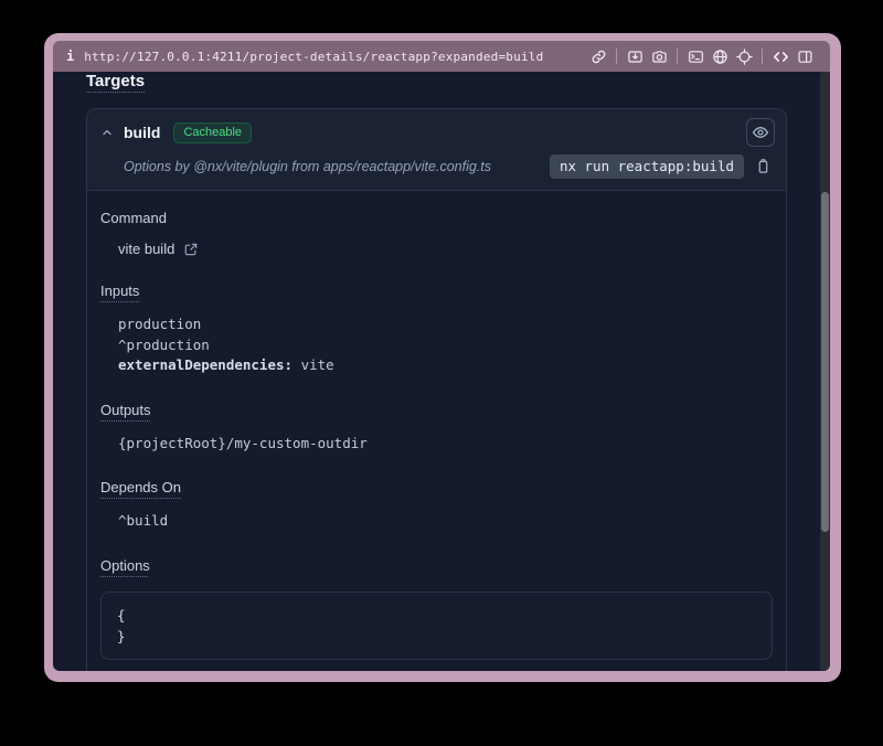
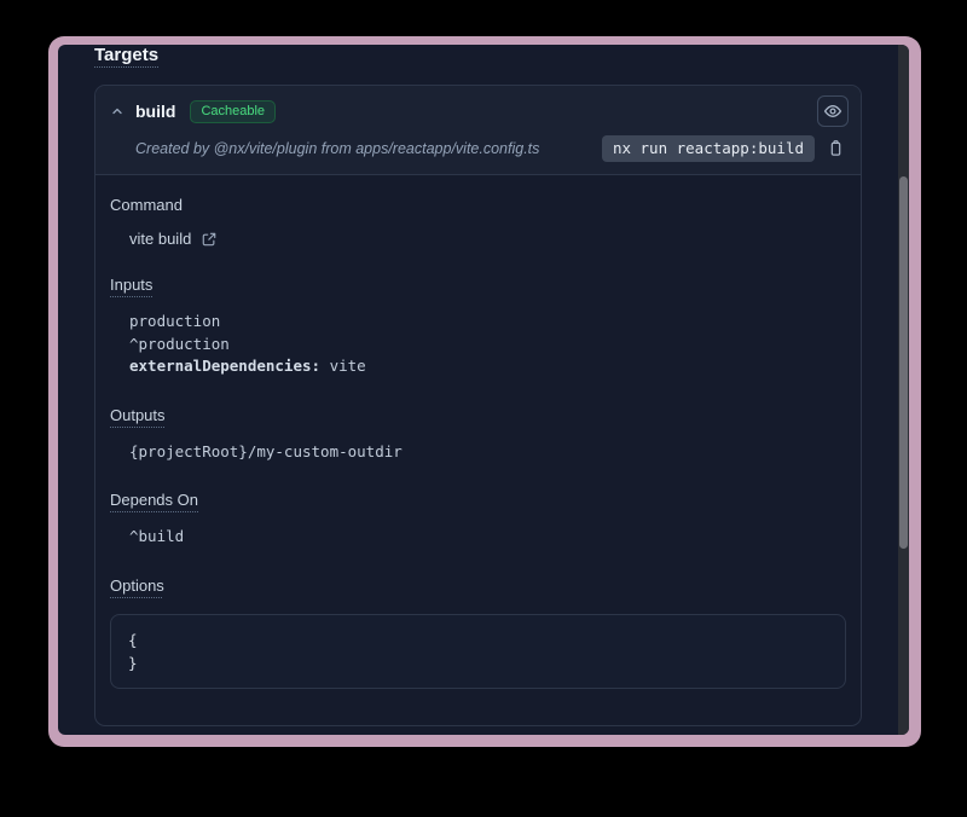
- i
- http://127.0.0.1:4211/project-details/reactapp?expanded=build
  Targets
  build
  Cacheable
- Options by @nx/vite/plugin from apps/reactapp/vite.config.ts
+ Created by @nx/vite/plugin from apps/reactapp/vite.config.ts
  nx run reactapp:build
  Command
  vite build
  Inputs
  production
  ^production
  externalDependencies: vite
  Outputs
  {projectRoot}/my-custom-outdir
  Depends On
  ^build
  Options
  {
  }
